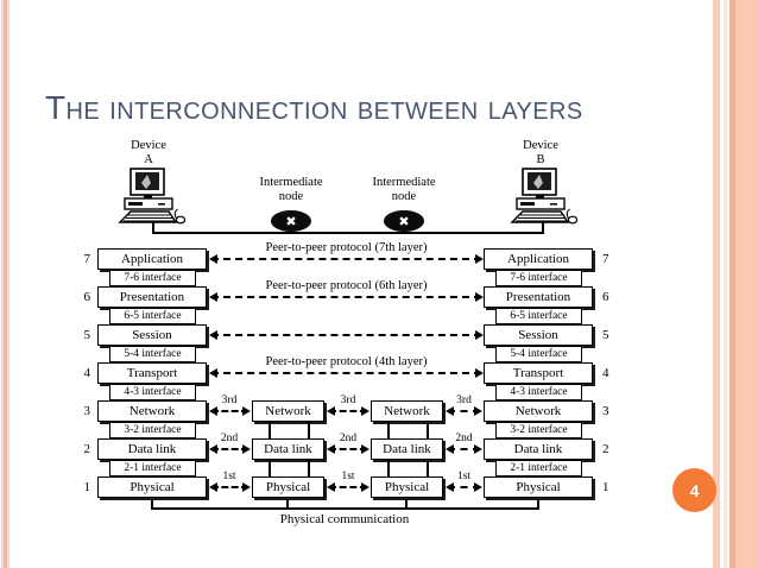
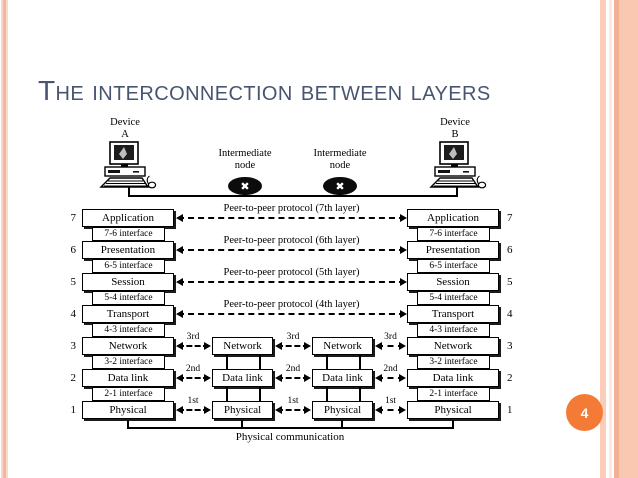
  The interconnection between layers
  Device
  A
  Intermediate
  node
  ✖
  Intermediate
  node
  ✖
  Device
  B
  7
  6
  5
  4
  3
  2
  1
  Application
  7-6 interface
  Presentation
  6-5 interface
  Session
  5-4 interface
  Transport
  4-3 interface
  Network
  3-2 interface
  Data link
  2-1 interface
  Physical
  Application
  7-6 interface
  Presentation
  6-5 interface
  Session
  5-4 interface
  Transport
  4-3 interface
  Network
  3-2 interface
  Data link
  2-1 interface
  Physical
  7
  6
  5
  4
  3
  2
  1
  Network
  Data link
  Physical
  Network
  Data link
  Physical
  Peer-to-peer protocol (7th layer)
  Peer-to-peer protocol (6th layer)
+ Peer-to-peer protocol (5th layer)
  Peer-to-peer protocol (4th layer)
  3rd
  3rd
  3rd
  2nd
  2nd
  2nd
  1st
  1st
  1st
  Physical communication
  4
